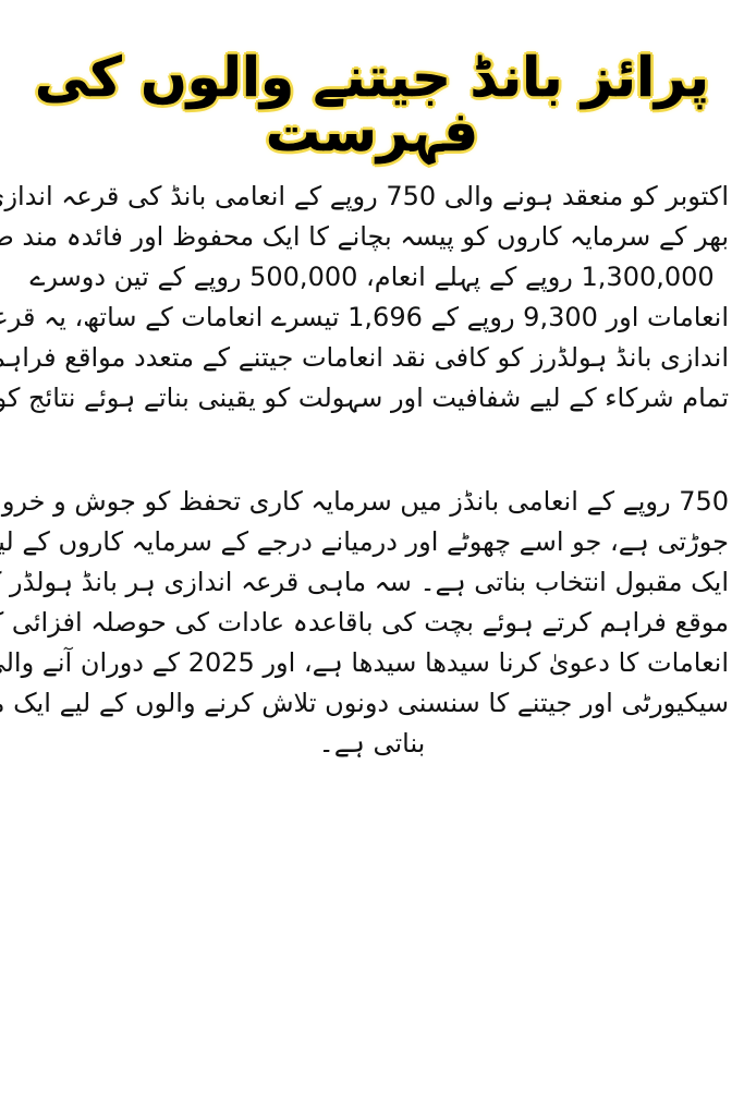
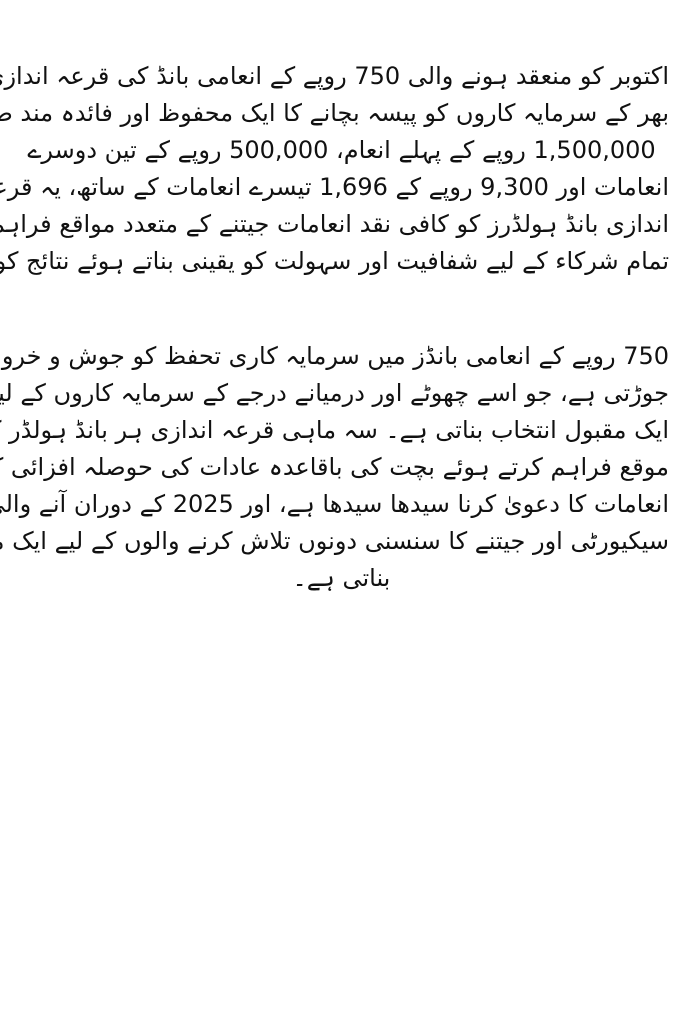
- پرائز بانڈ جیتنے والوں کی فہرست
  اکتوبر کو منعقد ہونے والی 750 روپے کے انعامی بانڈ کی قرعہ انداز
  بھر کے سرمایہ کاروں کو پیسہ بچانے کا ایک محفوظ اور فائدہ مند ط
- 1,300,000 روپے کے پہلے انعام، 500,000 روپے کے تین دوسرے
+ 1,500,000 روپے کے پہلے انعام، 500,000 روپے کے تین دوسرے
  انعامات اور 9,300 روپے کے 1,696 تیسرے انعامات کے ساتھ، یہ قرع
  اندازی بانڈ ہولڈرز کو کافی نقد انعامات جیتنے کے متعدد مواقع فراہ
  تمام شرکاء کے لیے شفافیت اور سہولت کو یقینی بناتے ہوئے نتائج کو
  750 روپے کے انعامی بانڈز میں سرمایہ کاری تحفظ کو جوش و خرو
  جوڑتی ہے، جو اسے چھوٹے اور درمیانے درجے کے سرمایہ کاروں کے لی
  ایک مقبول انتخاب بناتی ہے۔ سہ ماہی قرعہ اندازی ہر بانڈ ہولڈر
  موقع فراہم کرتے ہوئے بچت کی باقاعدہ عادات کی حوصلہ افزائی
  انعامات کا دعویٰ کرنا سیدھا سیدھا ہے، اور 2025 کے دوران آنے وال
  سیکیورٹی اور جیتنے کا سنسنی دونوں تلاش کرنے والوں کے لیے ایک
  بناتی ہے۔
